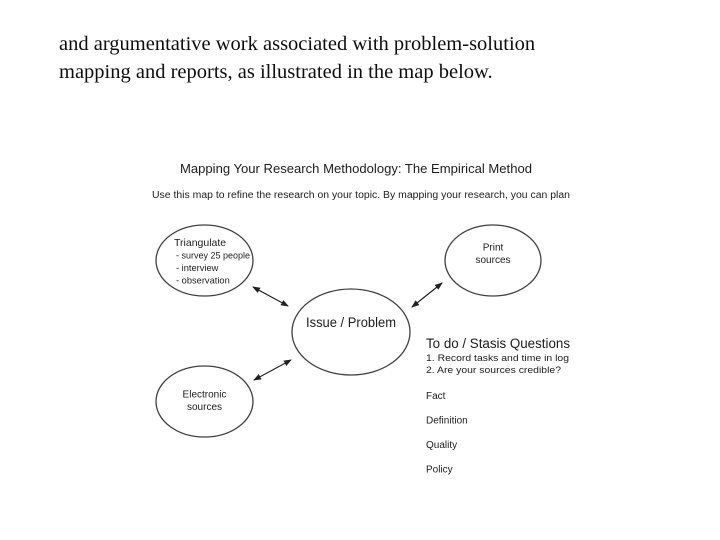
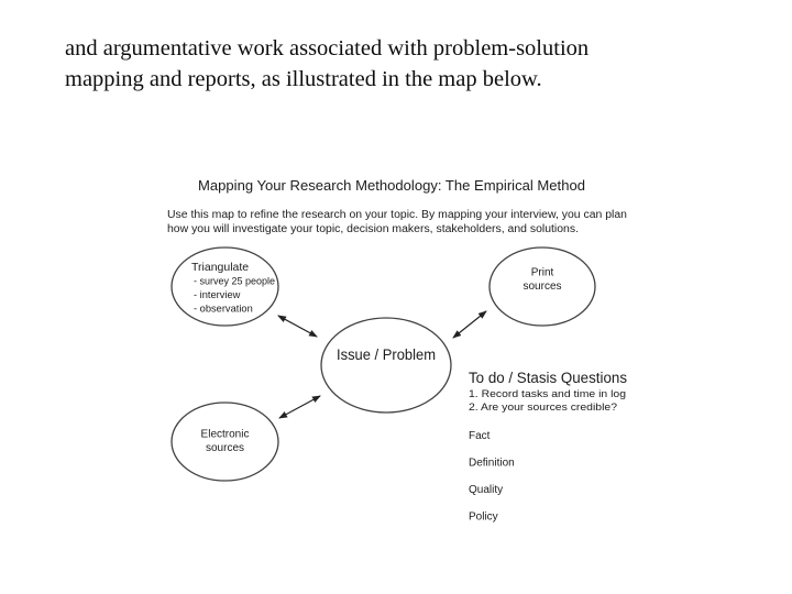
  and argumentative work associated with problem-solution
  mapping and reports, as illustrated in the map below.
  Mapping Your Research Methodology: The Empirical Method
- Use this map to refine the research on your topic. By mapping your research, you can plan
+ Use this map to refine the research on your topic. By mapping your interview, you can plan
+ how you will investigate your topic, decision makers, stakeholders, and solutions.
  Triangulate
  - survey 25 people
  - interview
  - observation
  Print
  sources
  Issue / Problem
  Electronic
  sources
  To do / Stasis Questions
  1. Record tasks and time in log
  2. Are your sources credible?
  Fact
  Definition
  Quality
  Policy
